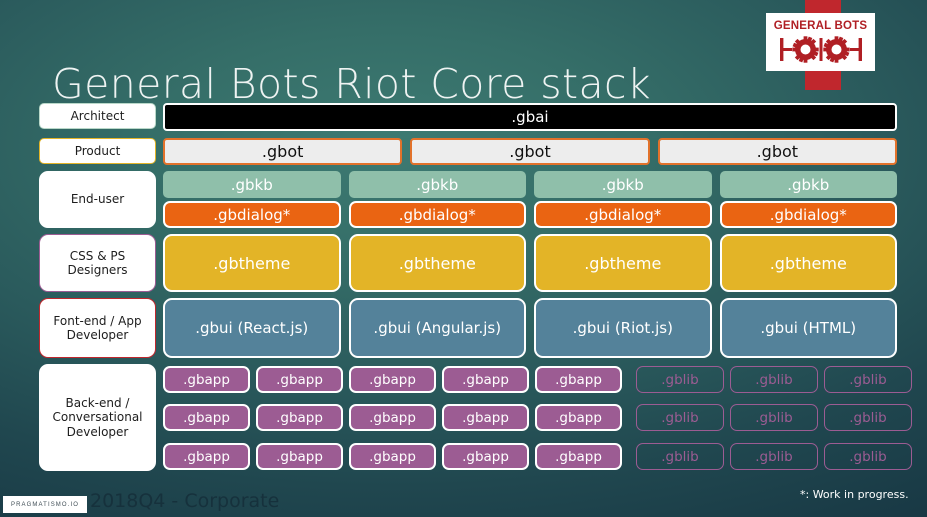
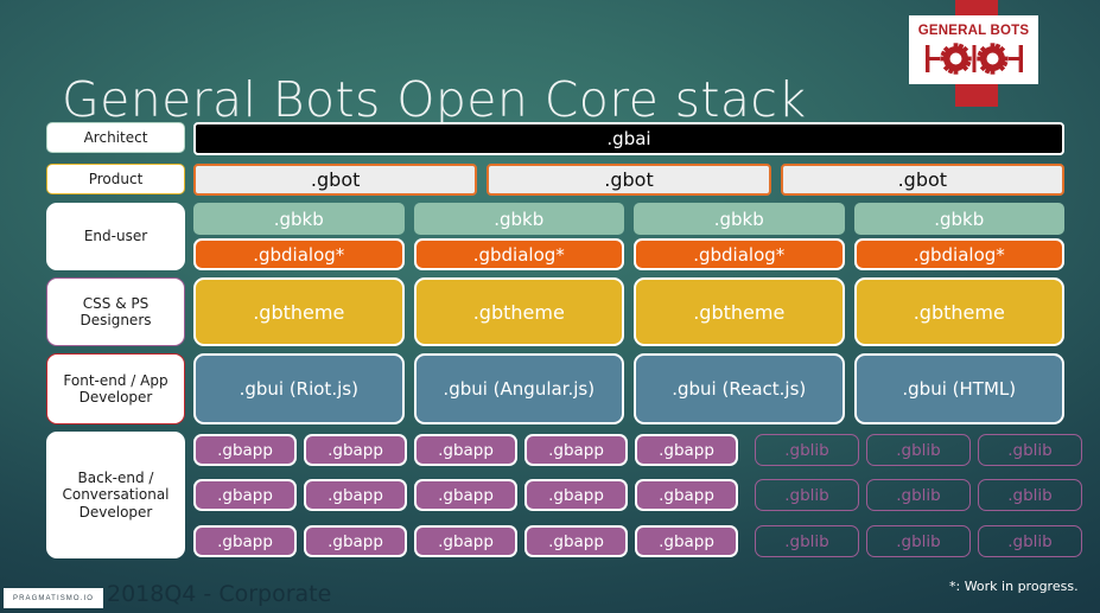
  GENERAL BOTS
- General Bots Riot Core stack
+ General Bots Open Core stack
  Architect
  Product
  End-user
  CSS & PS
  Designers
  Font-end / App
  Developer
  Back-end /
  Conversational
  Developer
  .gbai
  .gbot
  .gbot
  .gbot
  .gbkb
  .gbkb
  .gbkb
  .gbkb
  .gbdialog*
  .gbdialog*
  .gbdialog*
  .gbdialog*
  .gbtheme
  .gbtheme
  .gbtheme
  .gbtheme
- .gbui (React.js)
+ .gbui (Riot.js)
  .gbui (Angular.js)
- .gbui (Riot.js)
+ .gbui (React.js)
  .gbui (HTML)
  .gbapp
  .gbapp
  .gbapp
  .gbapp
  .gbapp
  .gbapp
  .gbapp
  .gbapp
  .gbapp
  .gbapp
  .gbapp
  .gbapp
  .gbapp
  .gbapp
  .gbapp
  .gblib
  .gblib
  .gblib
  .gblib
  .gblib
  .gblib
  .gblib
  .gblib
  .gblib
  *: Work in progress.
